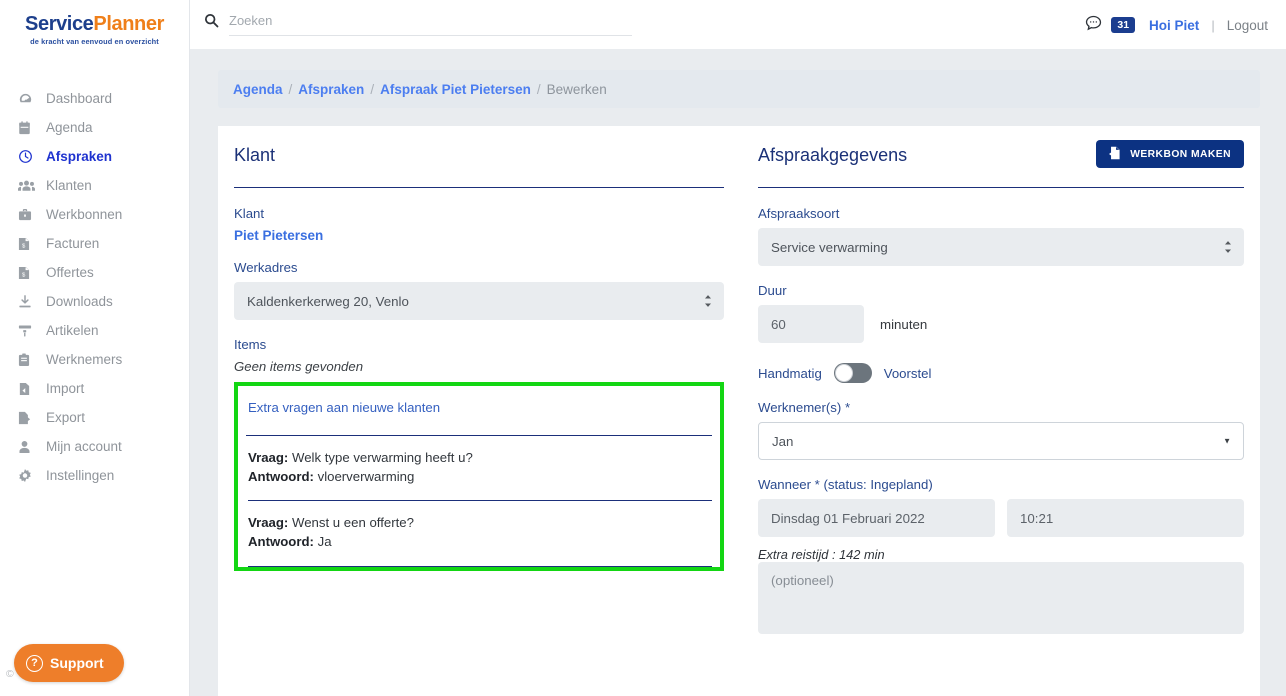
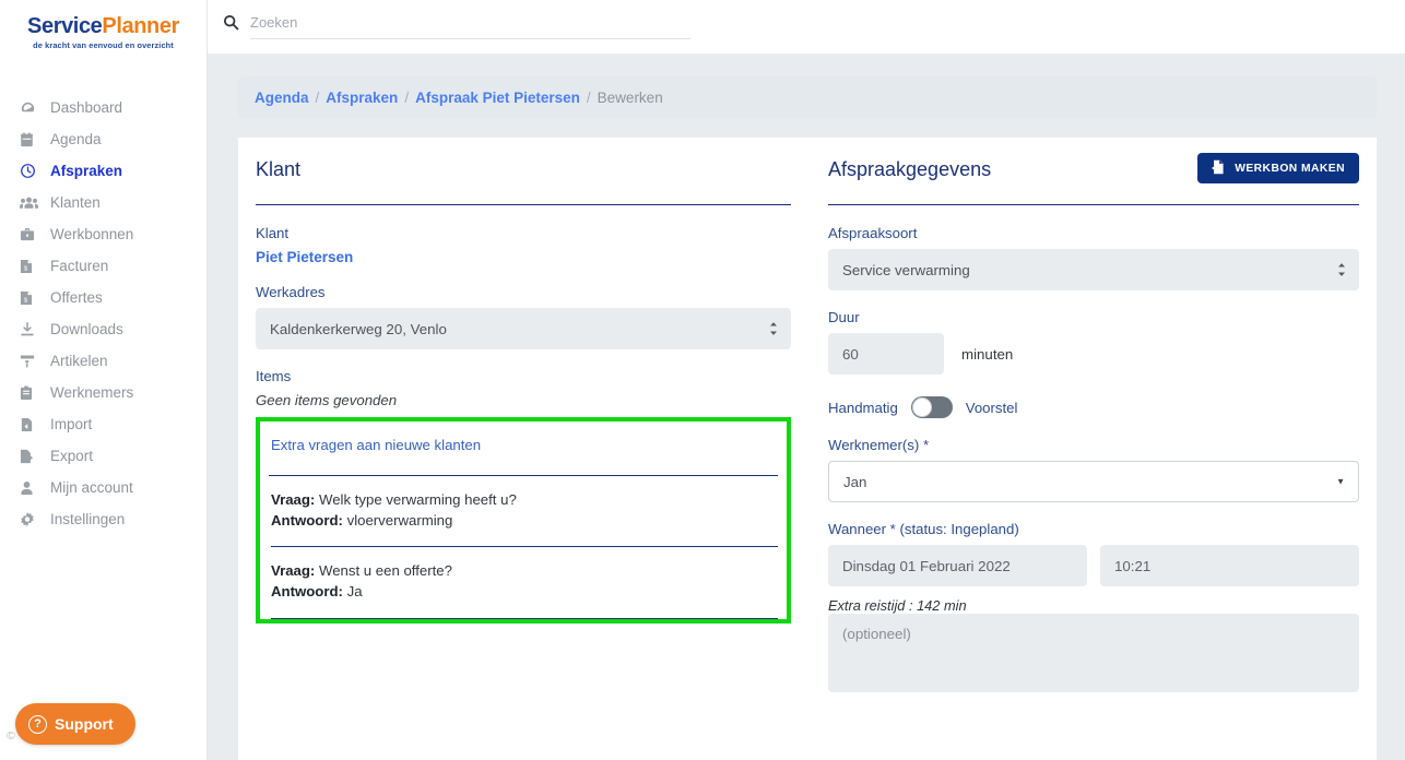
  ServicePlanner
  de kracht van eenvoud en overzicht
  Dashboard
  Agenda
  Afspraken
  Klanten
  Werkbonnen
  Facturen
  Offertes
  Downloads
  Artikelen
  Werknemers
  Import
  Export
  Mijn account
  Instellingen
  ©
  ?
  Support
  Zoeken
- 31
- Hoi Piet
- |
- Logout
  Agenda
  /
  Afspraken
  /
  Afspraak Piet Pietersen
  /
  Bewerken
  Klant
  Klant
  Piet Pietersen
  Werkadres
  Kaldenkerkerweg 20, Venlo
  Items
  Geen items gevonden
  Extra vragen aan nieuwe klanten
  Vraag: Welk type verwarming heeft u?
  Antwoord: vloerverwarming
  Vraag: Wenst u een offerte?
  Antwoord: Ja
  Afspraakgegevens
  WERKBON MAKEN
  Afspraaksoort
  Service verwarming
  Duur
  60
  minuten
  Handmatig
  Voorstel
  Werknemer(s) *
  Jan
  ▼
  Wanneer * (status: Ingepland)
  Dinsdag 01 Februari 2022
  10:21
  Extra reistijd : 142 min
  (optioneel)
